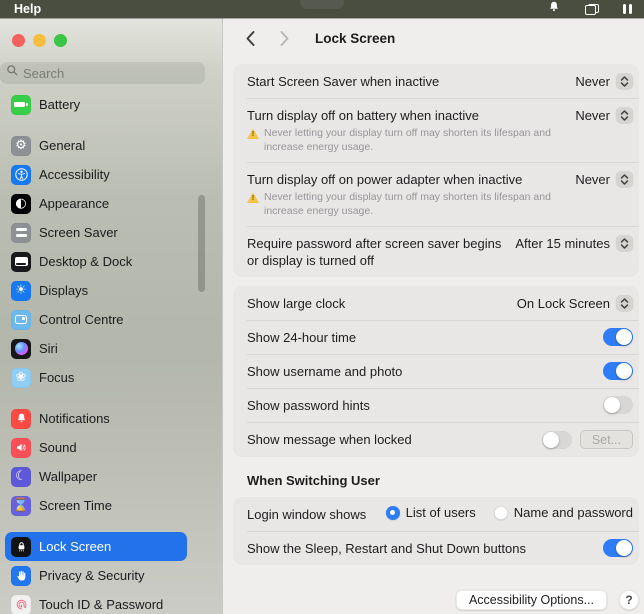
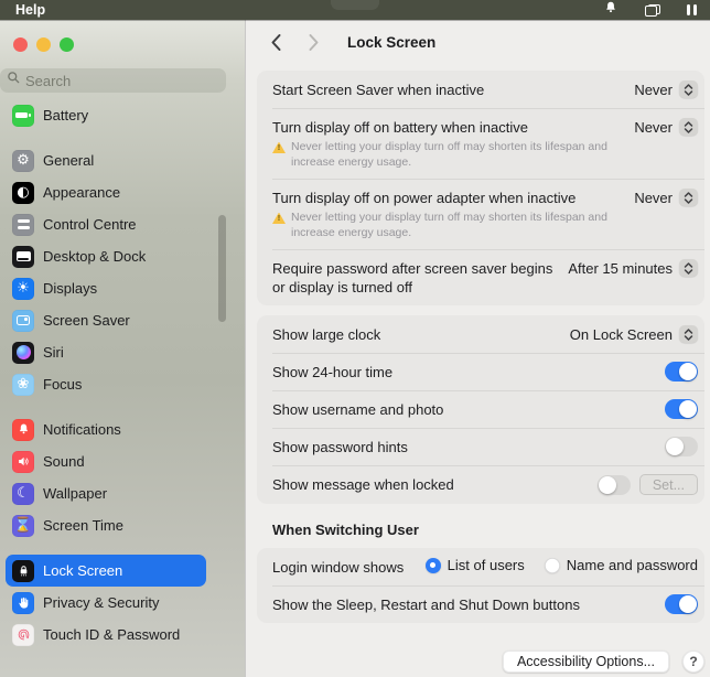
  Help
  Search
  Battery
  ⚙
  General
- Accessibility
  ◐
  Appearance
- Screen Saver
+ Control Centre
  Desktop & Dock
  ☀
  Displays
- Control Centre
+ Screen Saver
  Siri
  ❀
  Focus
  Notifications
  Sound
  ☾
  Wallpaper
  ⌛
  Screen Time
  Lock Screen
  Privacy & Security
  Touch ID & Password
  Lock Screen
  Start Screen Saver when inactive
  Never
  Turn display off on battery when inactive
  Never
  Never letting your display turn off may shorten its lifespan and increase energy usage.
  Turn display off on power adapter when inactive
  Never
  Never letting your display turn off may shorten its lifespan and increase energy usage.
  Require password after screen saver begins or display is turned off
  After 15 minutes
  Show large clock
  On Lock Screen
  Show 24-hour time
  Show username and photo
  Show password hints
  Show message when locked
  Set...
  When Switching User
  Login window shows
  List of users
  Name and password
  Show the Sleep, Restart and Shut Down buttons
  Accessibility Options...
  ?
